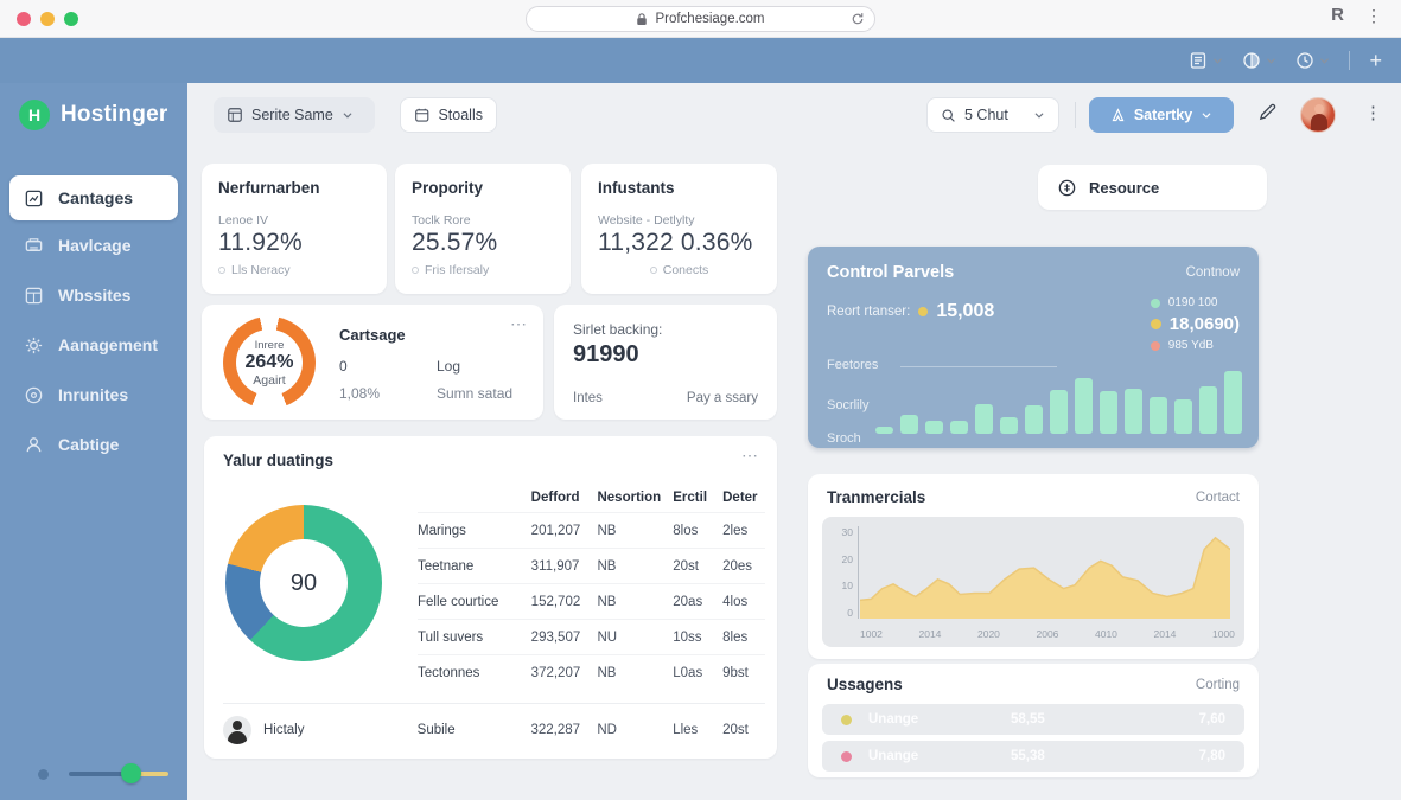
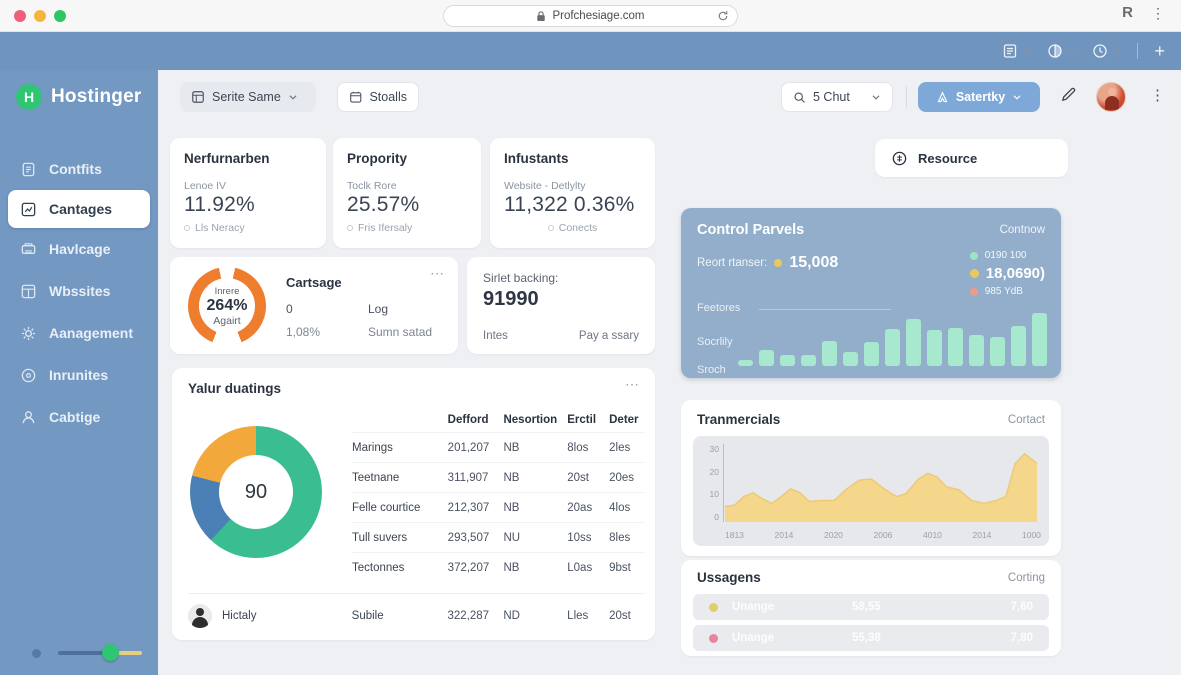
  Profchesiage.com
  R
  ⋮
  +
  H
  Hostinger
+ Contfits
  Cantages
  Havlcage
  Wbssites
  Aanagement
  Inrunites
  Cabtige
  Serite Same
  Stoalls
  5 Chut
  Satertky
  ⋮
  Nerfurnarben
  Lenoe IV
  11.92%
  Lls Neracy
  Propority
  Toclk Rore
  25.57%
  Fris Ifersaly
  Infustants
  Website - Detlylty
  11,322 0.36%
  Conects
  Resource
  Inrere
  264%
  Agairt
  Cartsage
  0
  1,08%
  Log
  Sumn satad
  ⋯
  Sirlet backing:
  91990
  Intes
  Pay a ssary
  Control Parvels
  Contnow
  Reort rtanser:
  15,008
  0190 100
  18,0690)
  985 YdB
  Feetores
  Socrlily
  Sroch
  Yalur duatings
  ⋯
  90
  Defford
  Nesortion
  Erctil
  Deter
  Marings
  201,207
  NB
  8los
  2les
  Teetnane
  311,907
  NB
  20st
  20es
  Felle courtice
- 152,702
+ 212,307
  NB
  20as
  4los
  Tull suvers
  293,507
  NU
  10ss
  8les
  Tectonnes
  372,207
  NB
  L0as
  9bst
  Hictaly
  Subile
  322,287
  ND
  Lles
  20st
  Tranmercials
  Cortact
  30
  20
  10
  0
- 1002
+ 1813
  2014
  2020
  2006
  4010
  2014
  1000
  Ussagens
  Corting
